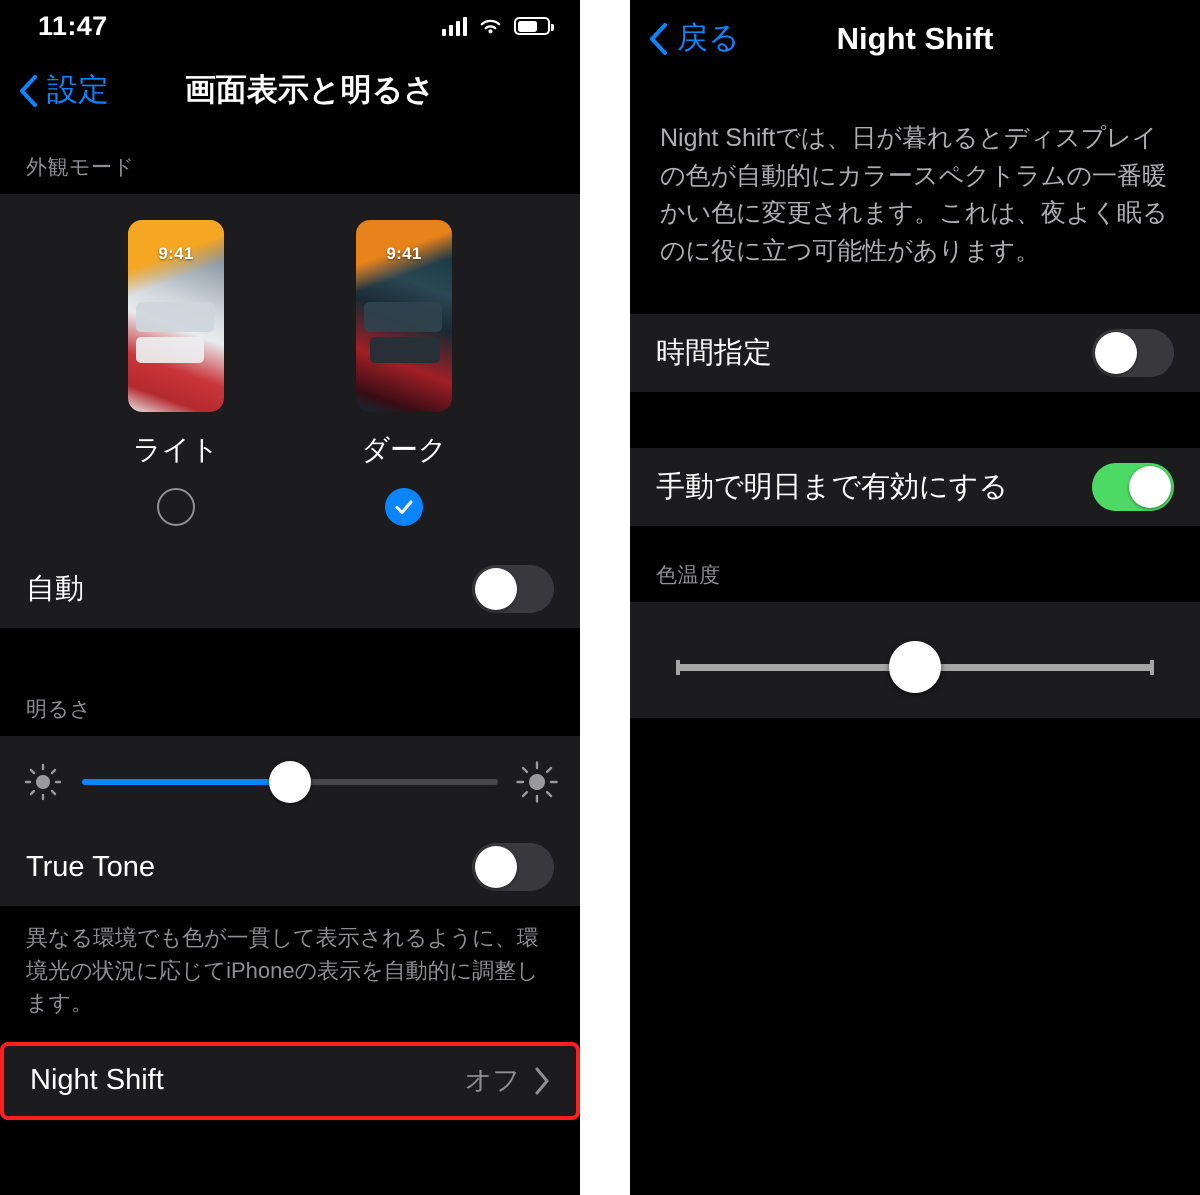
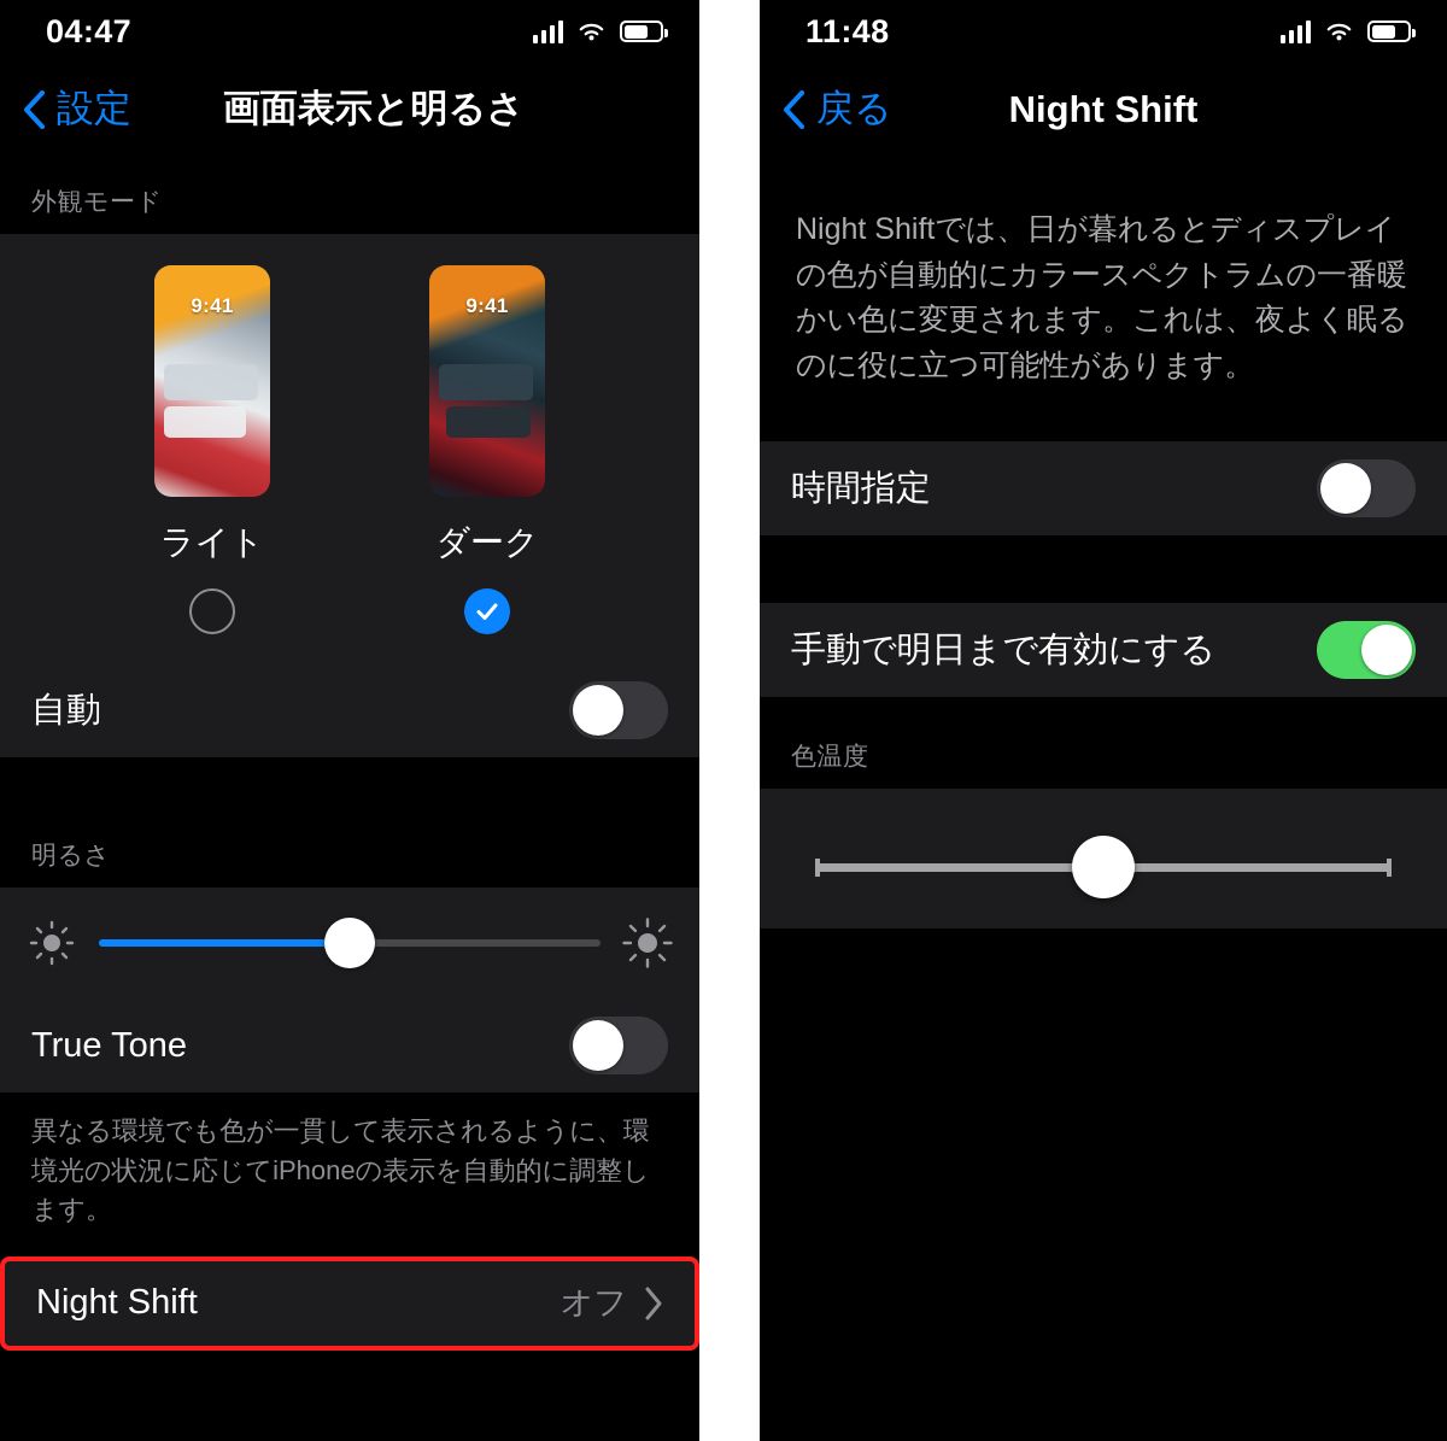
- 11:47
+ 04:47
  設定
  画面表示と明るさ
  外観モード
  9:41
  ライト
  9:41
  ダーク
  自動
  明るさ
  True Tone
  異なる環境でも色が一貫して表示されるように、環境光の状況に応じてiPhoneの表示を自動的に調整します。
  Night Shift
  オフ
+ 11:48
  戻る
  Night Shift
  Night Shiftでは、日が暮れるとディスプレイの色が自動的にカラースペクトラムの一番暖かい色に変更されます。これは、夜よく眠るのに役に立つ可能性があります。
  時間指定
  手動で明日まで有効にする
  色温度
